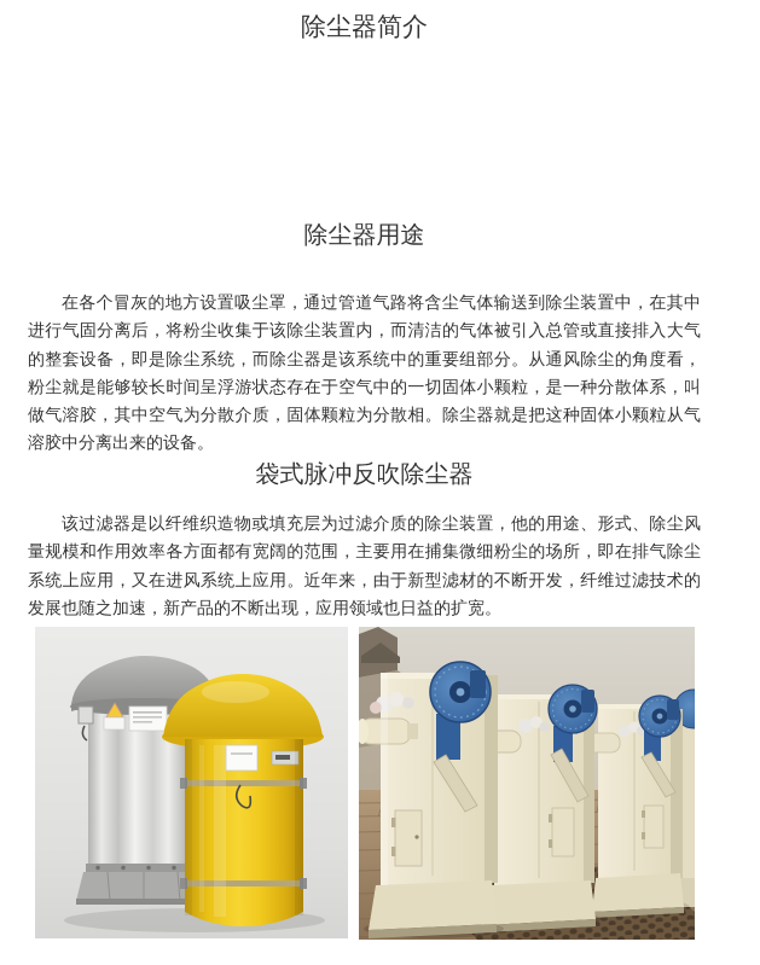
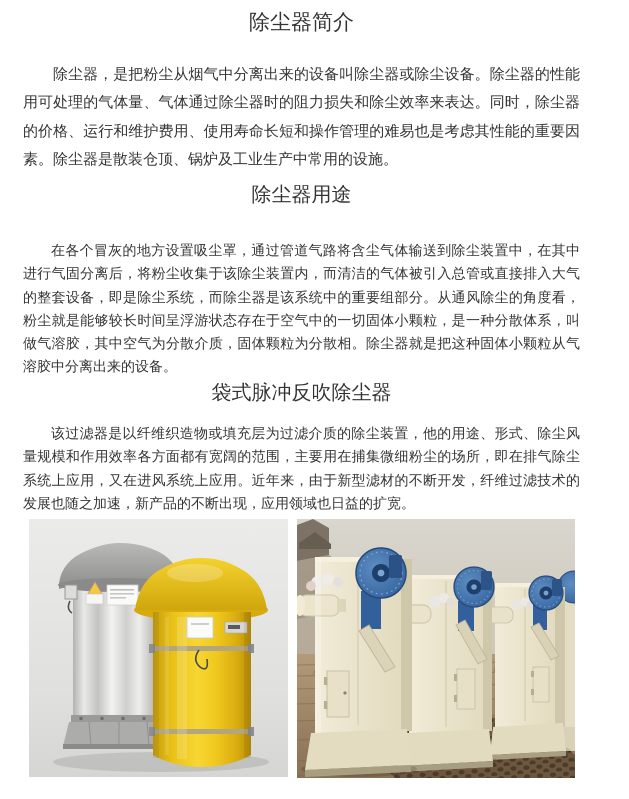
  除尘器简介
+ 除尘器，是把粉尘从烟气中分离出来的设备叫除尘器或除尘设备。除尘器的性能用可处理的气体量、气体通过除尘器时的阻力损失和除尘效率来表达。同时，除尘器的价格、运行和维护费用、使用寿命长短和操作管理的难易也是考虑其性能的重要因素。除尘器是散装仓顶、锅炉及工业生产中常用的设施。
  除尘器用途
  在各个冒灰的地方设置吸尘罩，通过管道气路将含尘气体输送到除尘装置中，在其中进行气固分离后，将粉尘收集于该除尘装置内，而清洁的气体被引入总管或直接排入大气的整套设备，即是除尘系统，而除尘器是该系统中的重要组部分。从通风除尘的角度看，粉尘就是能够较长时间呈浮游状态存在于空气中的一切固体小颗粒，是一种分散体系，叫做气溶胶，其中空气为分散介质，固体颗粒为分散相。除尘器就是把这种固体小颗粒从气溶胶中分离出来的设备。
  袋式脉冲反吹除尘器
  该过滤器是以纤维织造物或填充层为过滤介质的除尘装置，他的用途、形式、除尘风量规模和作用效率各方面都有宽阔的范围，主要用在捕集微细粉尘的场所，即在排气除尘系统上应用，又在进风系统上应用。近年来，由于新型滤材的不断开发，纤维过滤技术的发展也随之加速，新产品的不断出现，应用领域也日益的扩宽。
